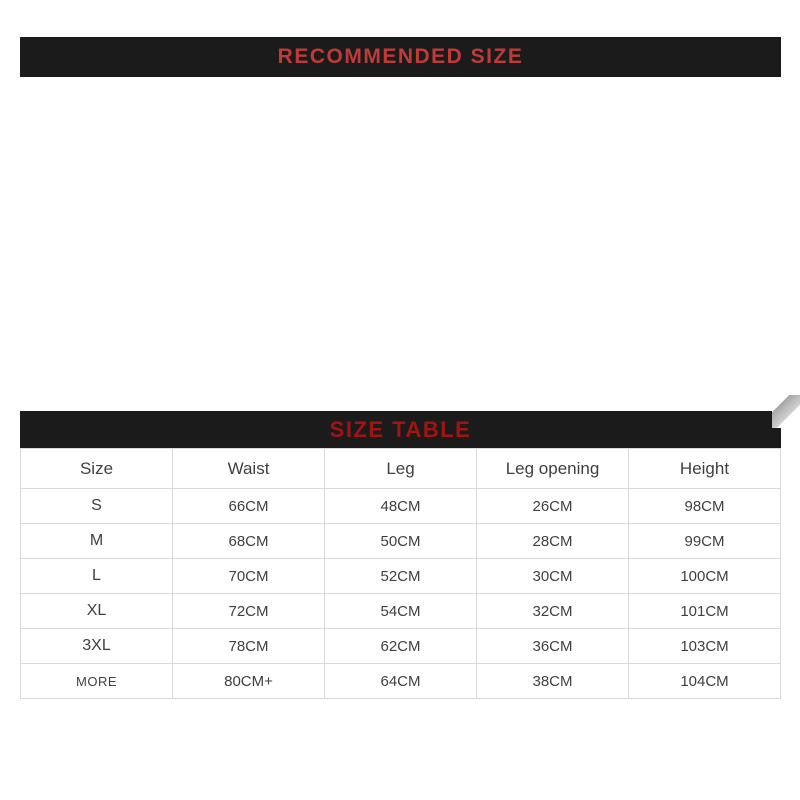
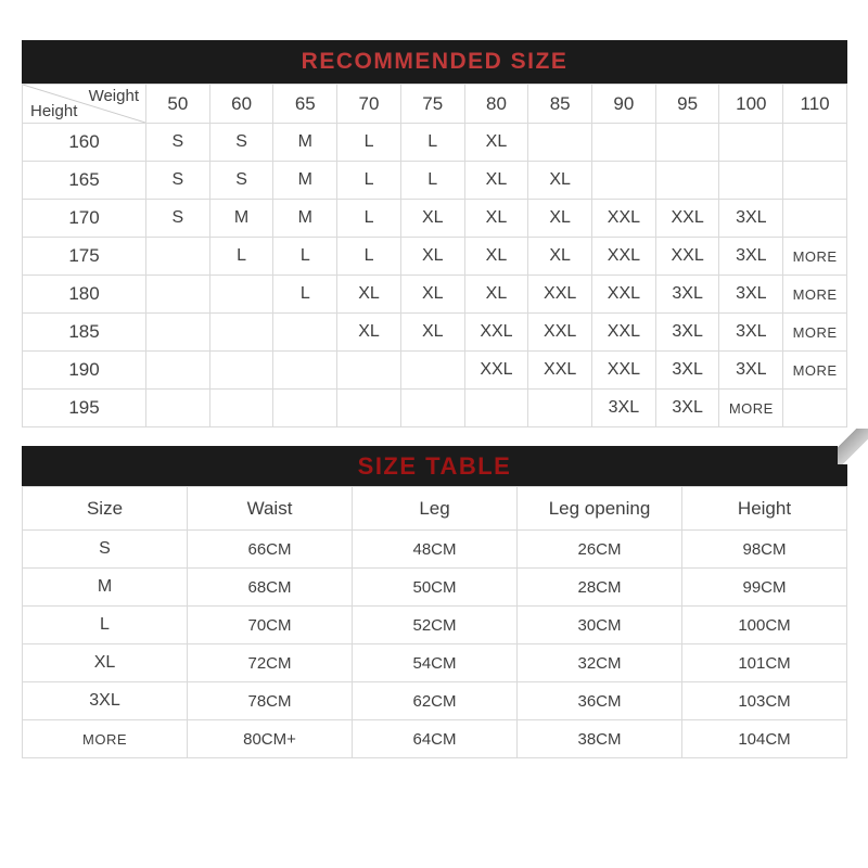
  RECOMMENDED SIZE
+ Weight Height	50	60	65	70	75	80	85	90	95	100	110
+ 160	S	S	M	L	L	XL
+ 165	S	S	M	L	L	XL	XL
+ 170	S	M	M	L	XL	XL	XL	XXL	XXL	3XL
+ 175		L	L	L	XL	XL	XL	XXL	XXL	3XL	MORE
+ 180			L	XL	XL	XL	XXL	XXL	3XL	3XL	MORE
+ 185				XL	XL	XXL	XXL	XXL	3XL	3XL	MORE
+ 190						XXL	XXL	XXL	3XL	3XL	MORE
+ 195								3XL	3XL	MORE
  SIZE TABLE
  Size	Waist	Leg	Leg opening	Height
  S	66CM	48CM	26CM	98CM
  M	68CM	50CM	28CM	99CM
  L	70CM	52CM	30CM	100CM
  XL	72CM	54CM	32CM	101CM
  3XL	78CM	62CM	36CM	103CM
  MORE	80CM+	64CM	38CM	104CM
